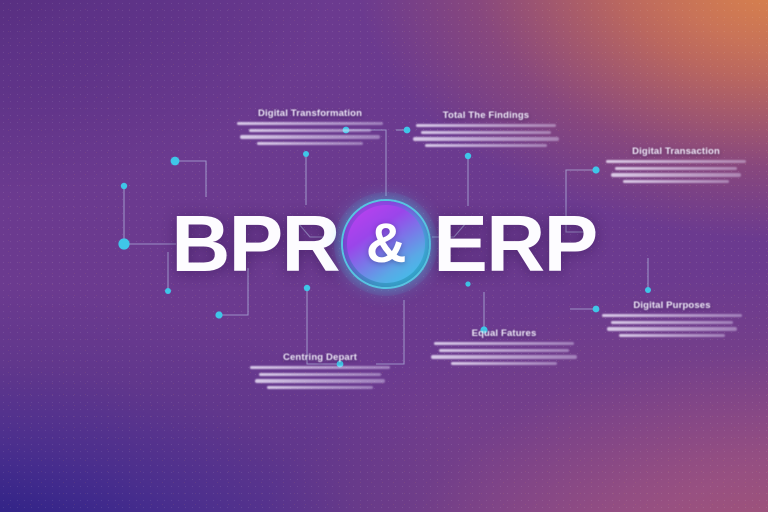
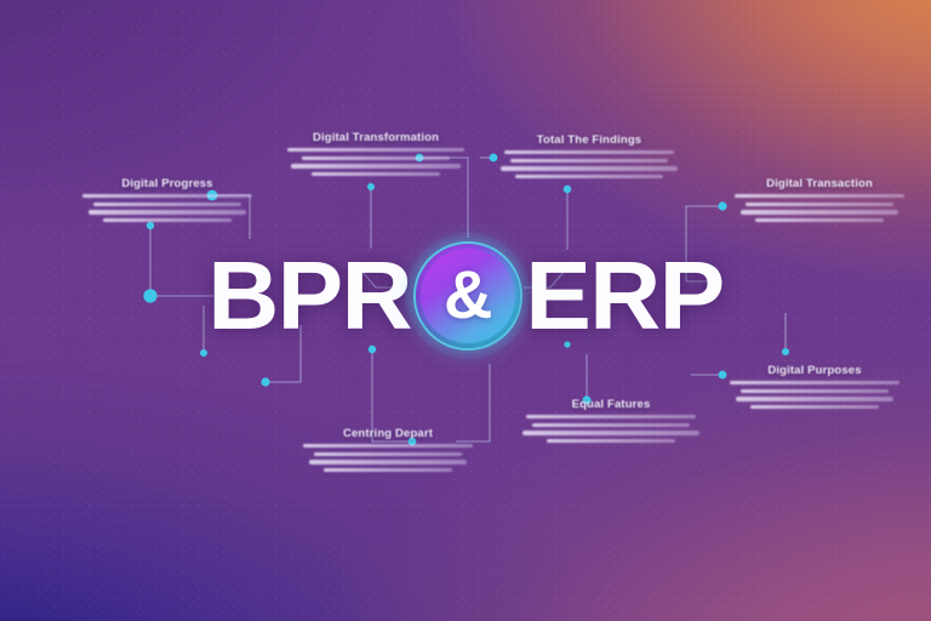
  BPR
  &
  ERP
+ Digital Progress
  Digital Transformation
  Total The Findings
  Digital Transaction
  Centring Depart
  Equal Fatures
  Digital Purposes
